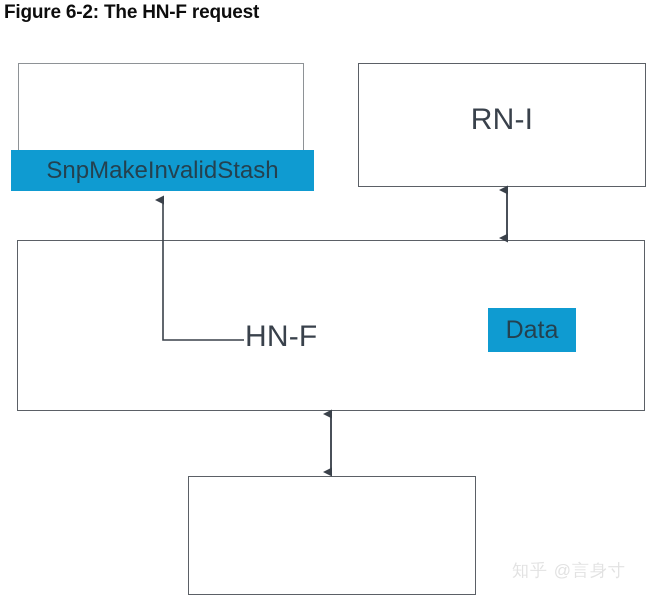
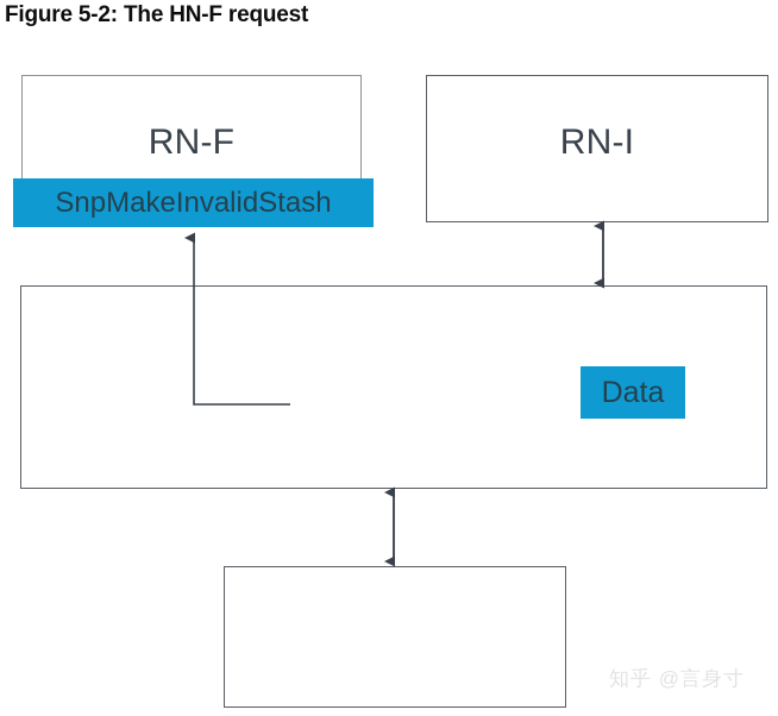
- Figure 6-2: The HN-F request
+ Figure 5-2: The HN-F request
+ RN-F
  RN-I
- HN-F
  SnpMakeInvalidStash
  Data
  知乎 @言身寸
